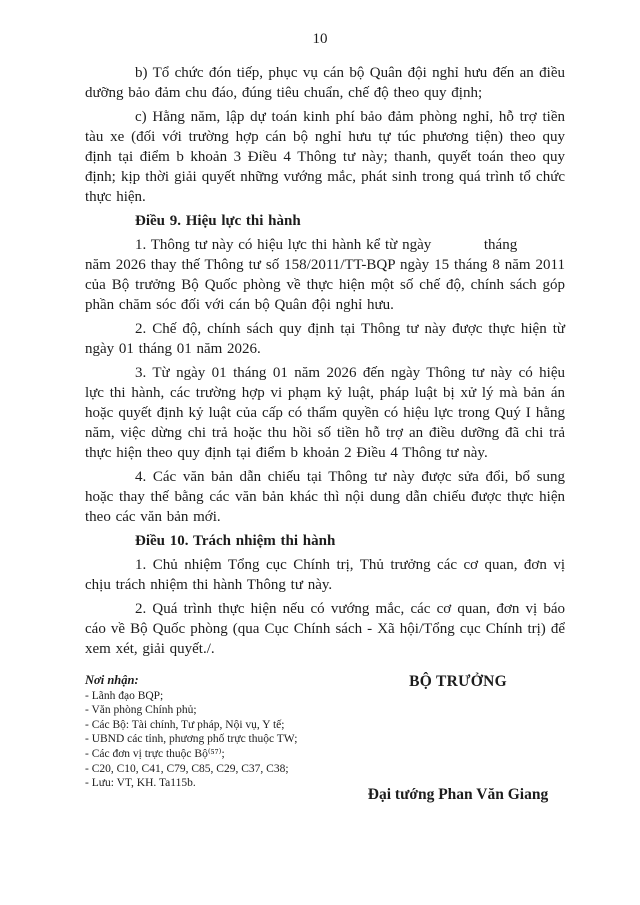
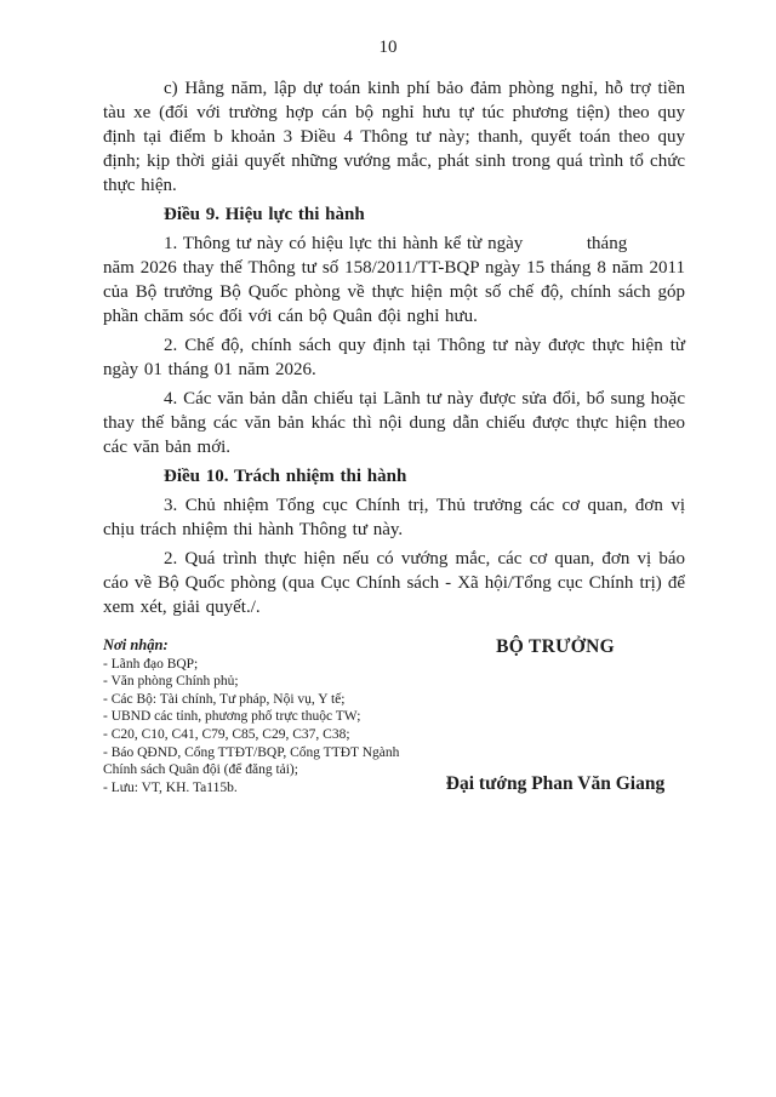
  10
- b) Tổ chức đón tiếp, phục vụ cán bộ Quân đội nghỉ hưu đến an điều dưỡng bảo đảm chu đáo, đúng tiêu chuẩn, chế độ theo quy định;
  c) Hằng năm, lập dự toán kinh phí bảo đảm phòng nghỉ, hỗ trợ tiền tàu xe (đối với trường hợp cán bộ nghỉ hưu tự túc phương tiện) theo quy định tại điểm b khoản 3 Điều 4 Thông tư này; thanh, quyết toán theo quy định; kịp thời giải quyết những vướng mắc, phát sinh trong quá trình tổ chức thực hiện.
  Điều 9. Hiệu lực thi hành
  1. Thông tư này có hiệu lực thi hành kể từ ngày tháng năm 2026 thay thế Thông tư số 158/2011/TT-BQP ngày 15 tháng 8 năm 2011 của Bộ trưởng Bộ Quốc phòng về thực hiện một số chế độ, chính sách góp phần chăm sóc đối với cán bộ Quân đội nghỉ hưu.
  2. Chế độ, chính sách quy định tại Thông tư này được thực hiện từ ngày 01 tháng 01 năm 2026.
- 3. Từ ngày 01 tháng 01 năm 2026 đến ngày Thông tư này có hiệu lực thi hành, các trường hợp vi phạm kỷ luật, pháp luật bị xử lý mà bản án hoặc quyết định kỷ luật của cấp có thẩm quyền có hiệu lực trong Quý I hằng năm, việc dừng chi trả hoặc thu hồi số tiền hỗ trợ an điều dưỡng đã chi trả thực hiện theo quy định tại điểm b khoản 2 Điều 4 Thông tư này.
- 4. Các văn bản dẫn chiếu tại Thông tư này được sửa đổi, bổ sung hoặc thay thế bằng các văn bản khác thì nội dung dẫn chiếu được thực hiện theo các văn bản mới.
+ 4. Các văn bản dẫn chiếu tại Lãnh tư này được sửa đổi, bổ sung hoặc thay thế bằng các văn bản khác thì nội dung dẫn chiếu được thực hiện theo các văn bản mới.
  Điều 10. Trách nhiệm thi hành
- 1. Chủ nhiệm Tổng cục Chính trị, Thủ trưởng các cơ quan, đơn vị chịu trách nhiệm thi hành Thông tư này.
+ 3. Chủ nhiệm Tổng cục Chính trị, Thủ trưởng các cơ quan, đơn vị chịu trách nhiệm thi hành Thông tư này.
  2. Quá trình thực hiện nếu có vướng mắc, các cơ quan, đơn vị báo cáo về Bộ Quốc phòng (qua Cục Chính sách - Xã hội/Tổng cục Chính trị) để xem xét, giải quyết./.
  Nơi nhận:
  - Lãnh đạo BQP;
  - Văn phòng Chính phủ;
  - Các Bộ: Tài chính, Tư pháp, Nội vụ, Y tế;
  - UBND các tỉnh, phương phố trực thuộc TW;
- - Các đơn vị trực thuộc Bộ⁽⁵⁷⁾;
  - C20, C10, C41, C79, C85, C29, C37, C38;
+ - Báo QĐND, Cổng TTĐT/BQP, Cổng TTĐT Ngành Chính sách Quân đội (để đăng tải);
  - Lưu: VT, KH. Ta115b.
  BỘ TRƯỞNG
  Đại tướng Phan Văn Giang
